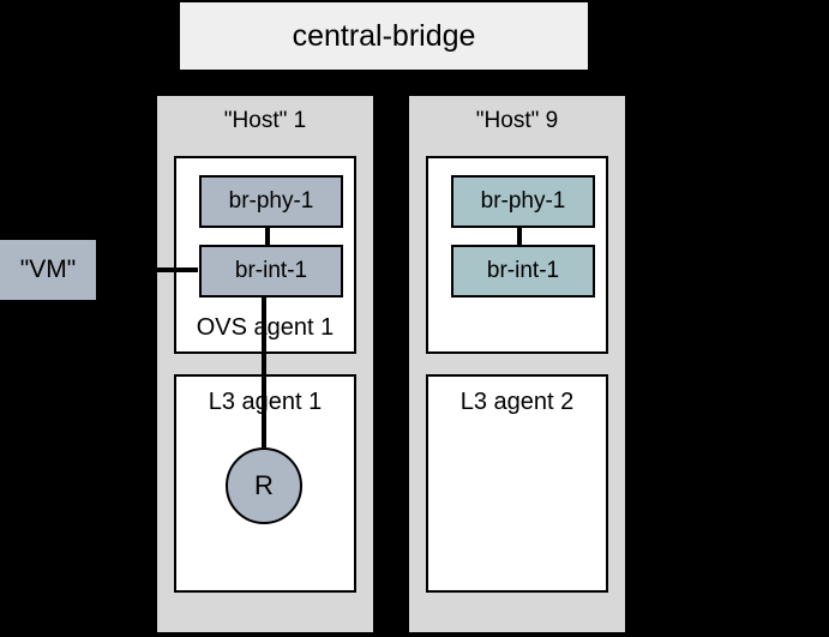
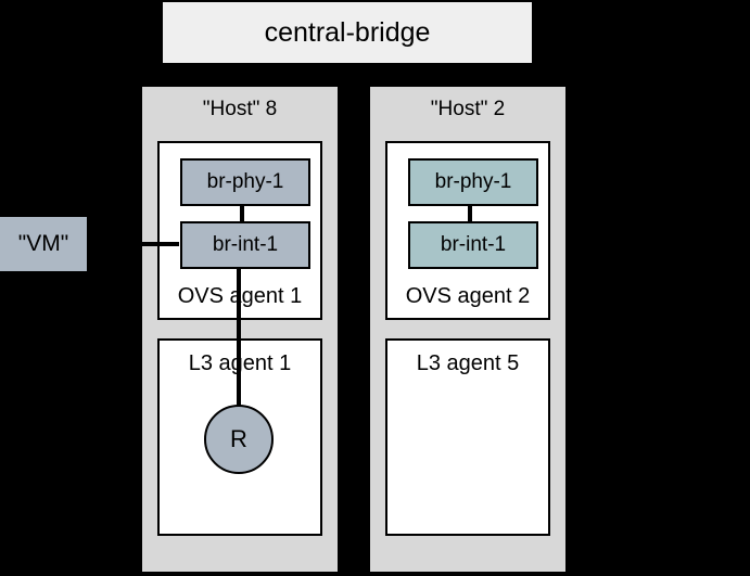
  central-bridge
- "Host" 1
+ "Host" 8
  br-phy-1
  br-int-1
  OVSgent 1
  L3 aent 1
  R
  "VM"
- "Host" 9
+ "Host" 2
  br-phy-1
  br-int-1
+ OVS agent 2
- L3 agent 2
+ L3 agent 5
